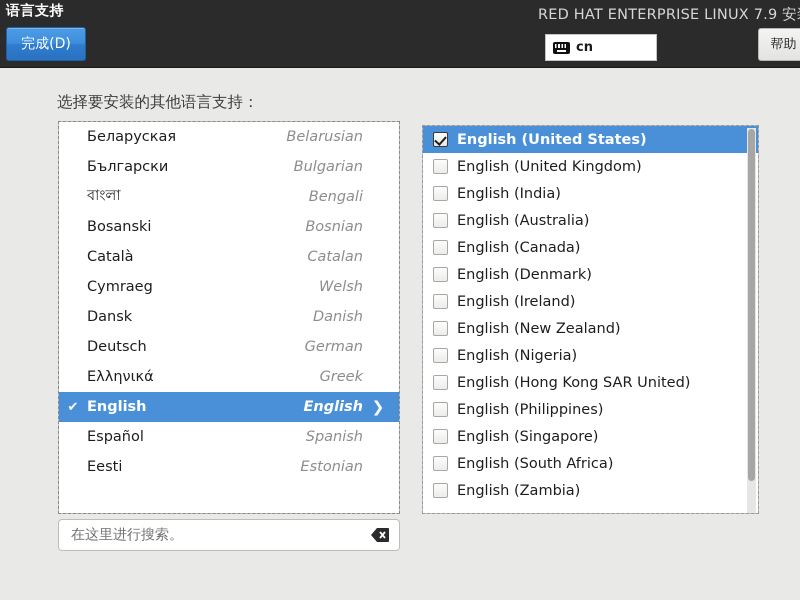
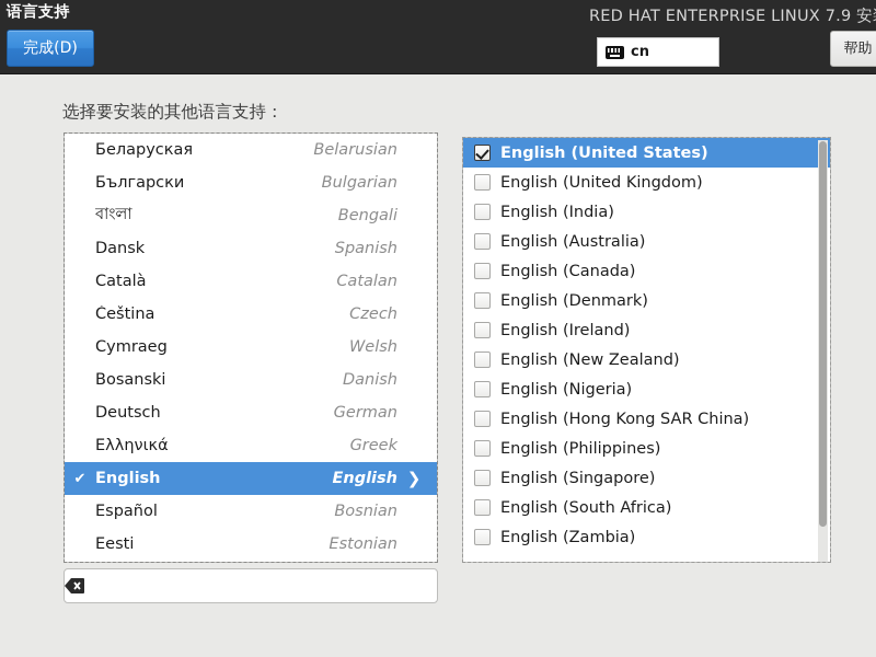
  语言支持
  完成(D)
  RED HAT ENTERPRISE LINUX 7.9 安
  cn
  选择要安装的其他语言支持：
  Беларуская
  Belarusian
  Български
  Bulgarian
  বাংলা
  Bengali
- Bosanski
+ Dansk
- Bosnian
+ Spanish
  Català
  Catalan
+ Čeština
+ Czech
  Cymraeg
  Welsh
- Dansk
+ Bosanski
  Danish
  Deutsch
  German
  Ελληνικά
  Greek
  ✔
  English
  English
  ❯
  Español
- Spanish
+ Bosnian
  Eesti
  Estonian
- 在这里进行搜索。
  English (United States)
  English (United Kingdom)
  English (India)
  English (Australia)
  English (Canada)
  English (Denmark)
  English (Ireland)
  English (New Zealand)
  English (Nigeria)
- English (Hong Kong SAR United)
+ English (Hong Kong SAR China)
  English (Philippines)
  English (Singapore)
  English (South Africa)
  English (Zambia)
